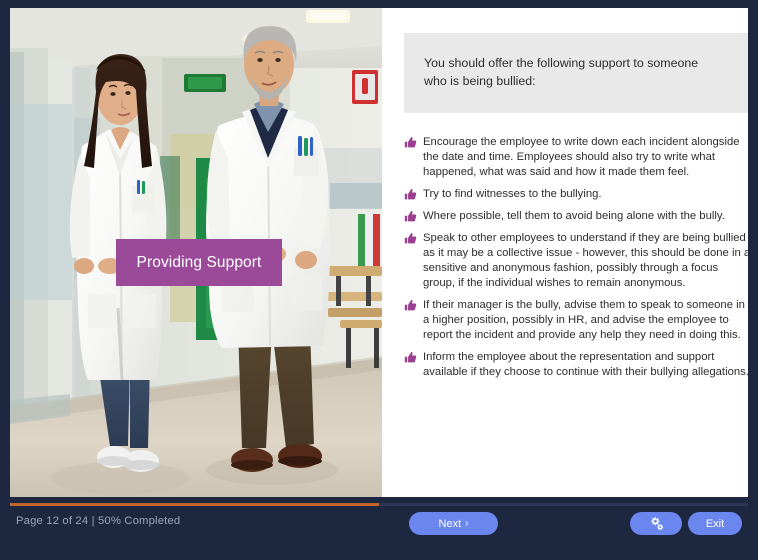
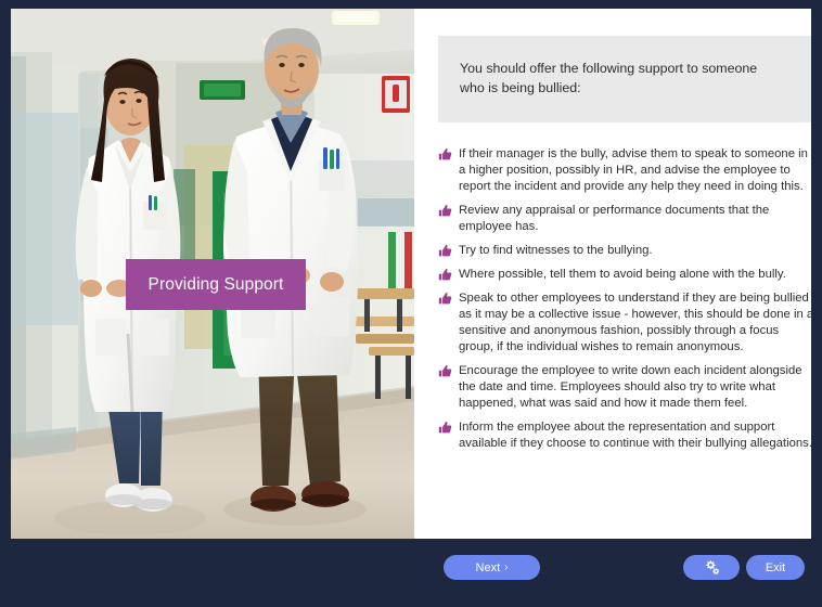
  Providing Support
  You should offer the following support to someone who is being bullied:
- Encourage the employee to write down each incident alongside the date and time. Employees should also try to write what happened, what was said and how it made them feel.
+ If their manager is the bully, advise them to speak to someone in a higher position, possibly in HR, and advise the employee to report the incident and provide any help they need in doing this.
+ Review any appraisal or performance documents that the employee has.
  Try to find witnesses to the bullying.
  Where possible, tell them to avoid being alone with the bully.
  Speak to other employees to understand if they are being bullied as it may be a collective issue - however, this should be done in a sensitive and anonymous fashion, possibly through a focus group, if the individual wishes to remain anonymous.
- If their manager is the bully, advise them to speak to someone in a higher position, possibly in HR, and advise the employee to report the incident and provide any help they need in doing this.
+ Encourage the employee to write down each incident alongside the date and time. Employees should also try to write what happened, what was said and how it made them feel.
  Inform the employee about the representation and support available if they choose to continue with their bullying allegations.
- Page 12 of 24 | 50% Completed
  Next
  ›
  Exit
